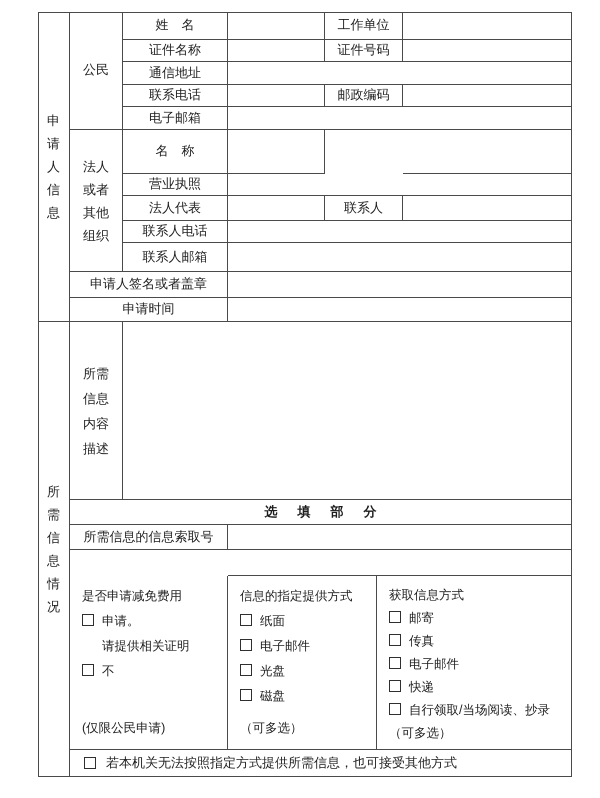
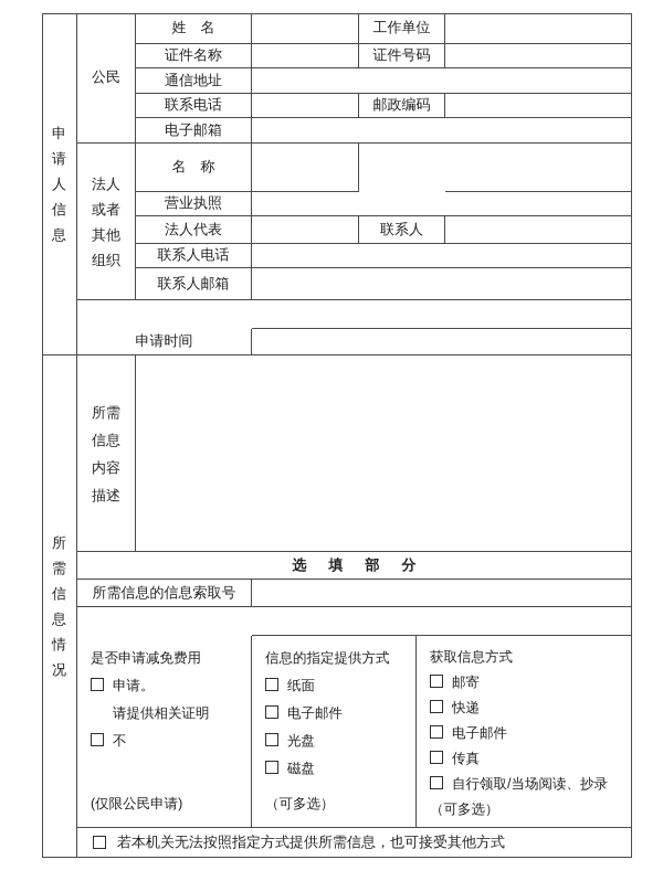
  申请人信息
  公民
  姓 名
  工作单位
  证件名称
  证件号码
  通信地址
  联系电话
  邮政编码
  电子邮箱
  法人或者其他组织
  名 称
  营业执照
  法人代表
  联系人
  联系人电话
  联系人邮箱
- 申请人签名或者盖章
  申请时间
  所需信息情况
  所需信息内容描述
  选填部分
  所需信息的信息索取号
  是否申请减免费用
  申请。
  请提供相关证明
  不
  (仅限公民申请)
  信息的指定提供方式
  纸面
  电子邮件
  光盘
  磁盘
  （可多选）
  获取信息方式
  邮寄
- 传真
+ 快递
  电子邮件
- 快递
+ 传真
  自行领取/当场阅读、抄录
  （可多选）
  若本机关无法按照指定方式提供所需信息，也可接受其他方式
